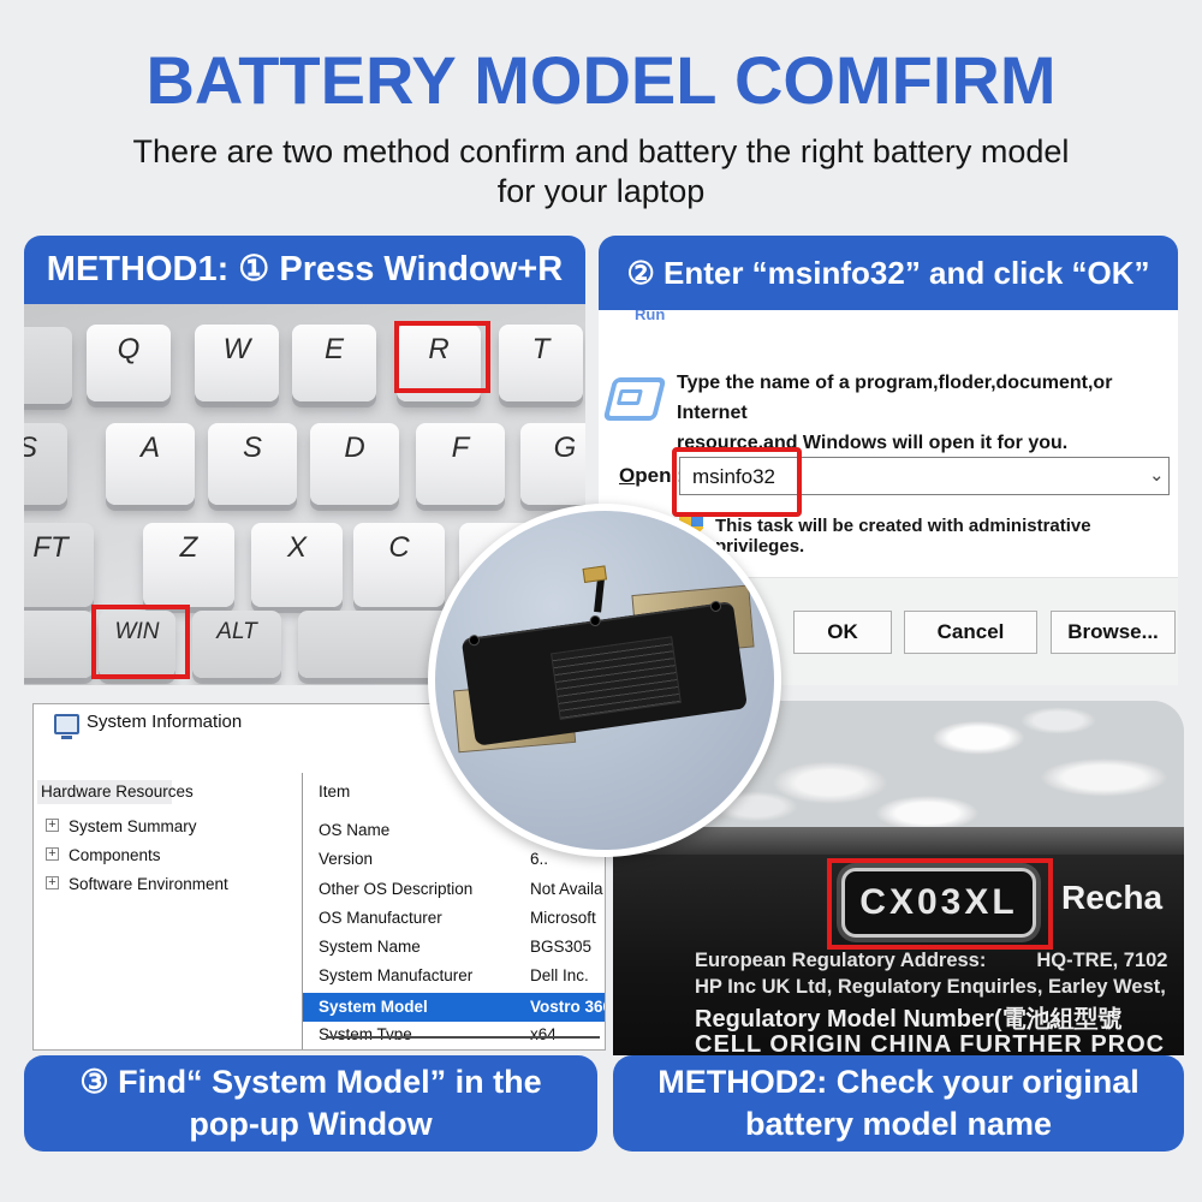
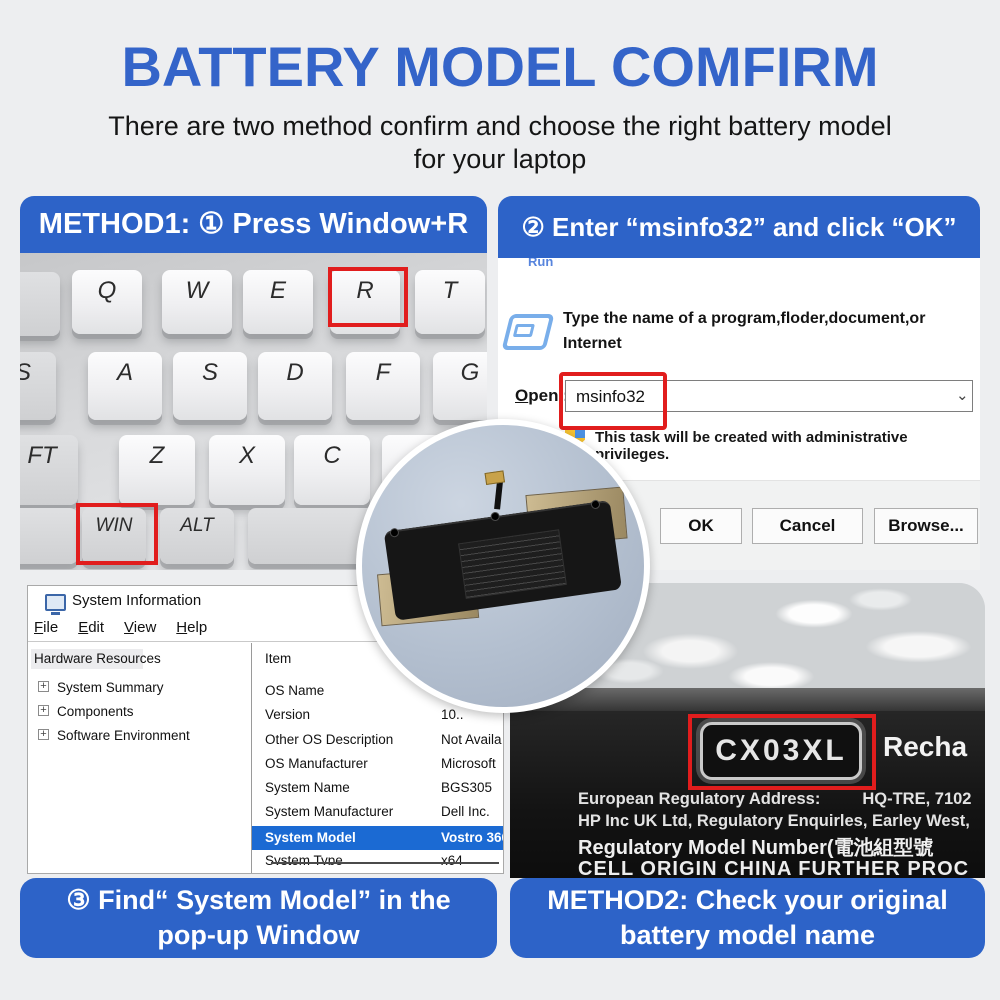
  BATTERY MODEL COMFIRM
- There are two method confirm and battery the right battery model
+ There are two method confirm and choose the right battery model
  for your laptop
  METHOD1: ① Press Window+R
  Q
  W
  E
  R
  T
  S
  A
  S
  D
  F
  G
  FT
  Z
  X
  C
  WIN
  ALT
  ② Enter “msinfo32” and click “OK”
  Run
  Type the name of a program,floder,document,or Internet
- resource,and Windows will open it for you.
  Open
  msinfo32
  ⌄
  This task will be created with administrative rivileges.
  OK
  Cancel
  Browse...
  System Information
+ File
+ Edit
+ View
+ Help
  Hardware Resources
  +
  System Summary
  +
  Components
  +
  Software Environment
  Item
  OS Name
  Version
- 6..
+ 10..
  Other OS Description
  Not Availa
  OS Manufacturer
  Microsoft
  System Name
  BGS305
  System Manufacturer
  Dell Inc.
  System Model
  Vostro 36
  System Type
  CX03XL
  Recha
  European Regulatory Address:
  HQ-TRE, 7102
  HP Inc UK Ltd, Regulatory Enquirles, Earley West,
  Regulatory Model Number(電池組型號
  CELL ORIGIN CHINA FURTHER PROC
  ③ Find“ System Model” in the
  pop-up Window
  METHOD2: Check your original
  battery model name
